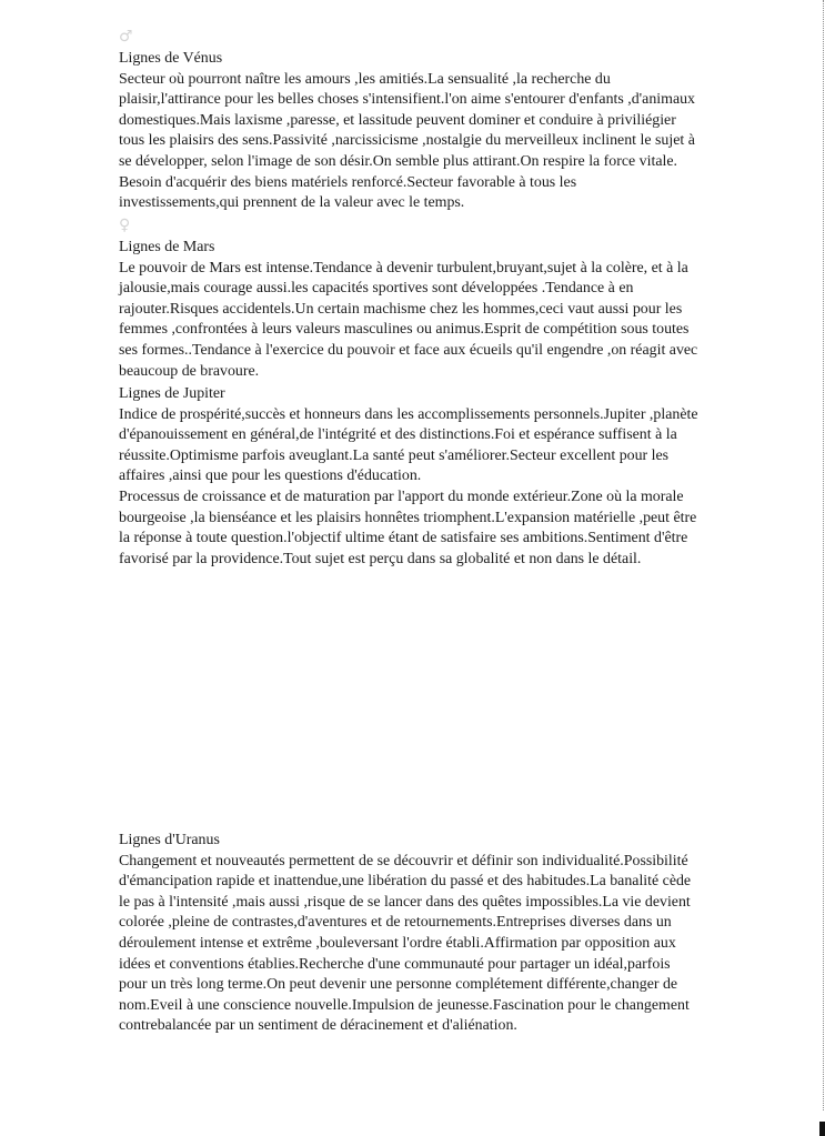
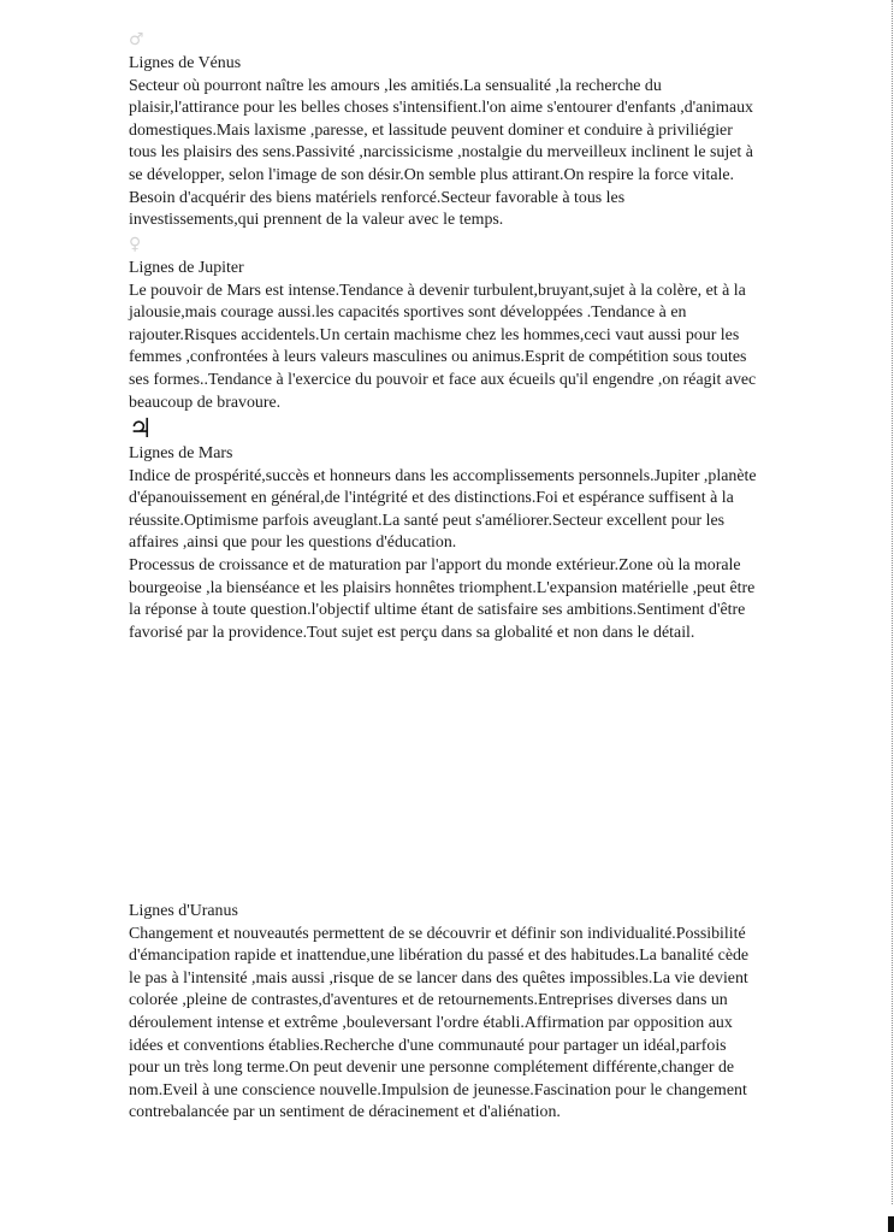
  ♂
  Lignes de Vénus
  Secteur où pourront naître les amours ,les amitiés.La sensualité ,la recherche du
  plaisir,l'attirance pour les belles choses s'intensifient.l'on aime s'entourer d'enfants ,d'animaux
  domestiques.Mais laxisme ,paresse, et lassitude peuvent dominer et conduire à priviliégier
  tous les plaisirs des sens.Passivité ,narcissicisme ,nostalgie du merveilleux inclinent le sujet à
  se développer, selon l'image de son désir.On semble plus attirant.On respire la force vitale.
  Besoin d'acquérir des biens matériels renforcé.Secteur favorable à tous les
  investissements,qui prennent de la valeur avec le temps.
  ♀
- Lignes de Mars
+ Lignes de Jupiter
  Le pouvoir de Mars est intense.Tendance à devenir turbulent,bruyant,sujet à la colère, et à la
  jalousie,mais courage aussi.les capacités sportives sont développées .Tendance à en
  rajouter.Risques accidentels.Un certain machisme chez les hommes,ceci vaut aussi pour les
  femmes ,confrontées à leurs valeurs masculines ou animus.Esprit de compétition sous toutes
  ses formes..Tendance à l'exercice du pouvoir et face aux écueils qu'il engendre ,on réagit avec
  beaucoup de bravoure.
+ ♃
- Lignes de Jupiter
+ Lignes de Mars
  Indice de prospérité,succès et honneurs dans les accomplissements personnels.Jupiter ,planète
  d'épanouissement en général,de l'intégrité et des distinctions.Foi et espérance suffisent à la
  réussite.Optimisme parfois aveuglant.La santé peut s'améliorer.Secteur excellent pour les
  affaires ,ainsi que pour les questions d'éducation.
  Processus de croissance et de maturation par l'apport du monde extérieur.Zone où la morale
  bourgeoise ,la bienséance et les plaisirs honnêtes triomphent.L'expansion matérielle ,peut être
  la réponse à toute question.l'objectif ultime étant de satisfaire ses ambitions.Sentiment d'être
  favorisé par la providence.Tout sujet est perçu dans sa globalité et non dans le détail.
  Lignes d'Uranus
  Changement et nouveautés permettent de se découvrir et définir son individualité.Possibilité
  d'émancipation rapide et inattendue,une libération du passé et des habitudes.La banalité cède
  le pas à l'intensité ,mais aussi ,risque de se lancer dans des quêtes impossibles.La vie devient
  colorée ,pleine de contrastes,d'aventures et de retournements.Entreprises diverses dans un
  déroulement intense et extrême ,bouleversant l'ordre établi.Affirmation par opposition aux
  idées et conventions établies.Recherche d'une communauté pour partager un idéal,parfois
  pour un très long terme.On peut devenir une personne complétement différente,changer de
  nom.Eveil à une conscience nouvelle.Impulsion de jeunesse.Fascination pour le changement
  contrebalancée par un sentiment de déracinement et d'aliénation.
